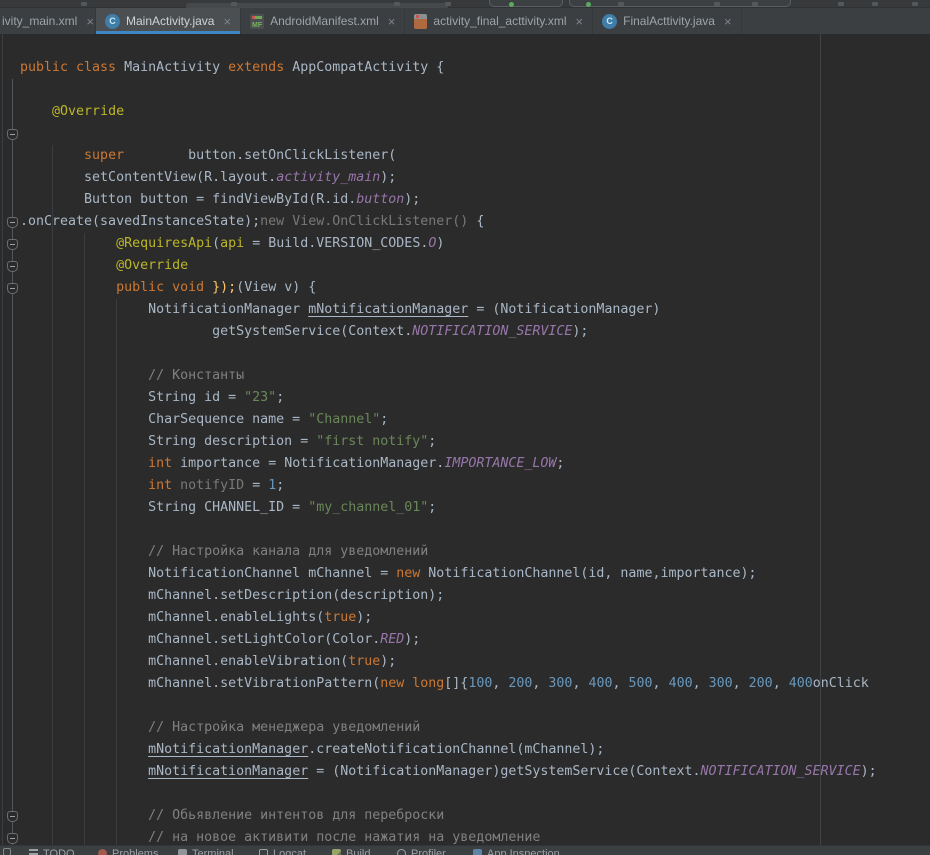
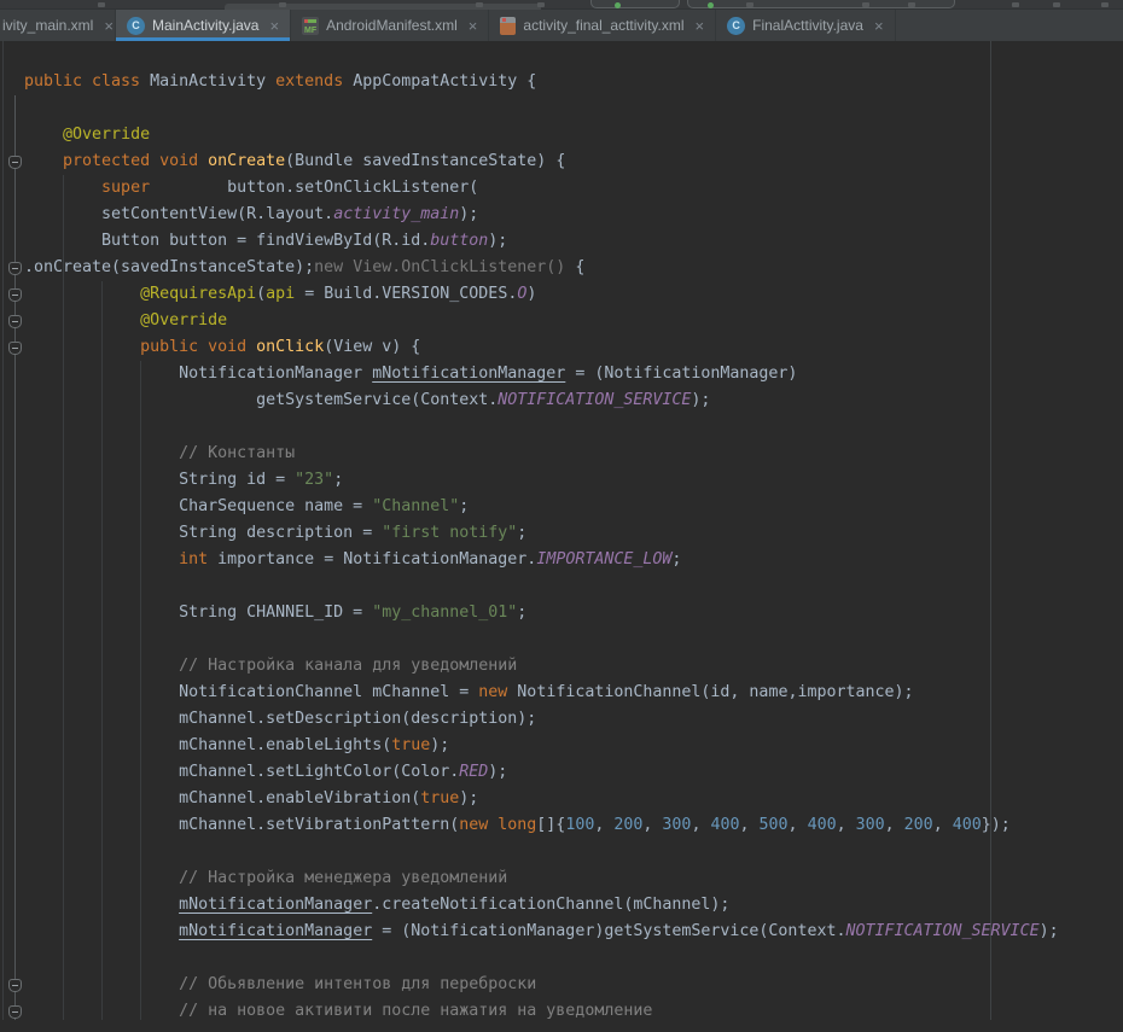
  ivity_main.xml
  ×
  C
  MainActivity.java
  ×
  AndroidManifest.xml
  ×
  activity_final_acttivity.xml
  ×
  C
  FinalActtivity.java
  ×
  public class MainActivity extends AppCompatActivity {
  @Override
+ protected void onCreate(Bundle savedInstanceState) {
  super button.setOnClickListener(
  setContentView(R.layout.activity_main);
  Button button = findViewById(R.id.button);
  .onCreate(savedInstanceState);new View.OnClickListener() {
  @RequiresApi(api = Build.VERSION_CODES.O)
  @Override
- public void });(View v) {
+ public void onClick(View v) {
  NotificationManager mNotificationManager = (NotificationManager)
  getSystemService(Context.NOTIFICATION_SERVICE);
  // Константы
  String id = "23";
  CharSequence name = "Channel";
  String description = "first notify";
  int importance = NotificationManager.IMPORTANCE_LOW;
- int notifyID = 1;
  String CHANNEL_ID = "my_channel_01";
  // Настройка канала для уведомлений
  NotificationChannel mChannel = new NotificationChannel(id, name,importance);
  mChannel.setDescription(description);
  mChannel.enableLights(true);
  mChannel.setLightColor(Color.RED);
  mChannel.enableVibration(true);
- mChannel.setVibrationPattern(new long[]{100, 200, 300, 400, 500, 400, 300, 200, 400onClick
+ mChannel.setVibrationPattern(new long[]{100, 200, 300, 400, 500, 400, 300, 200, 400});
  // Настройка менеджера уведомлений
  mNotificationManager.createNotificationChannel(mChannel);
  mNotificationManager = (NotificationManager)getSystemService(Context.NOTIFICATION_SERVICE);
  // Обьявление интентов для переброски
  // на новое активити после нажатия на уведомление
- TODO
- Problems
- Terminal
- Logcat
- Build
- Profiler
- App Inspection
